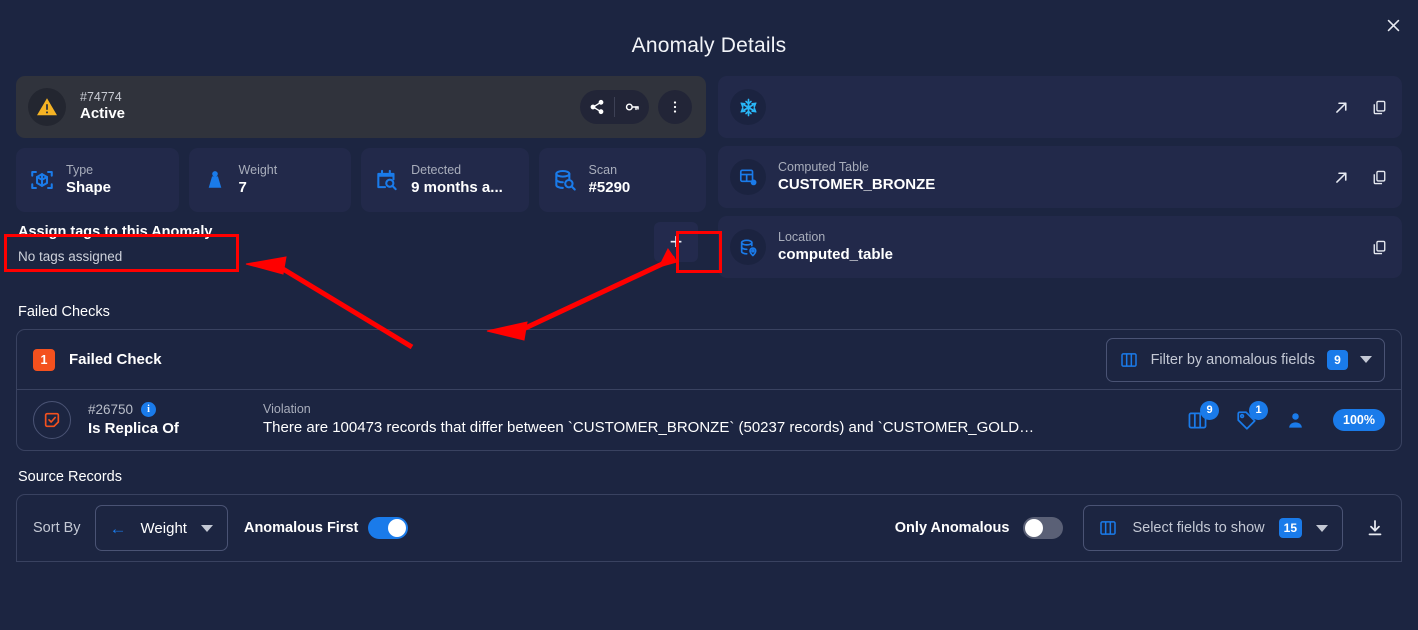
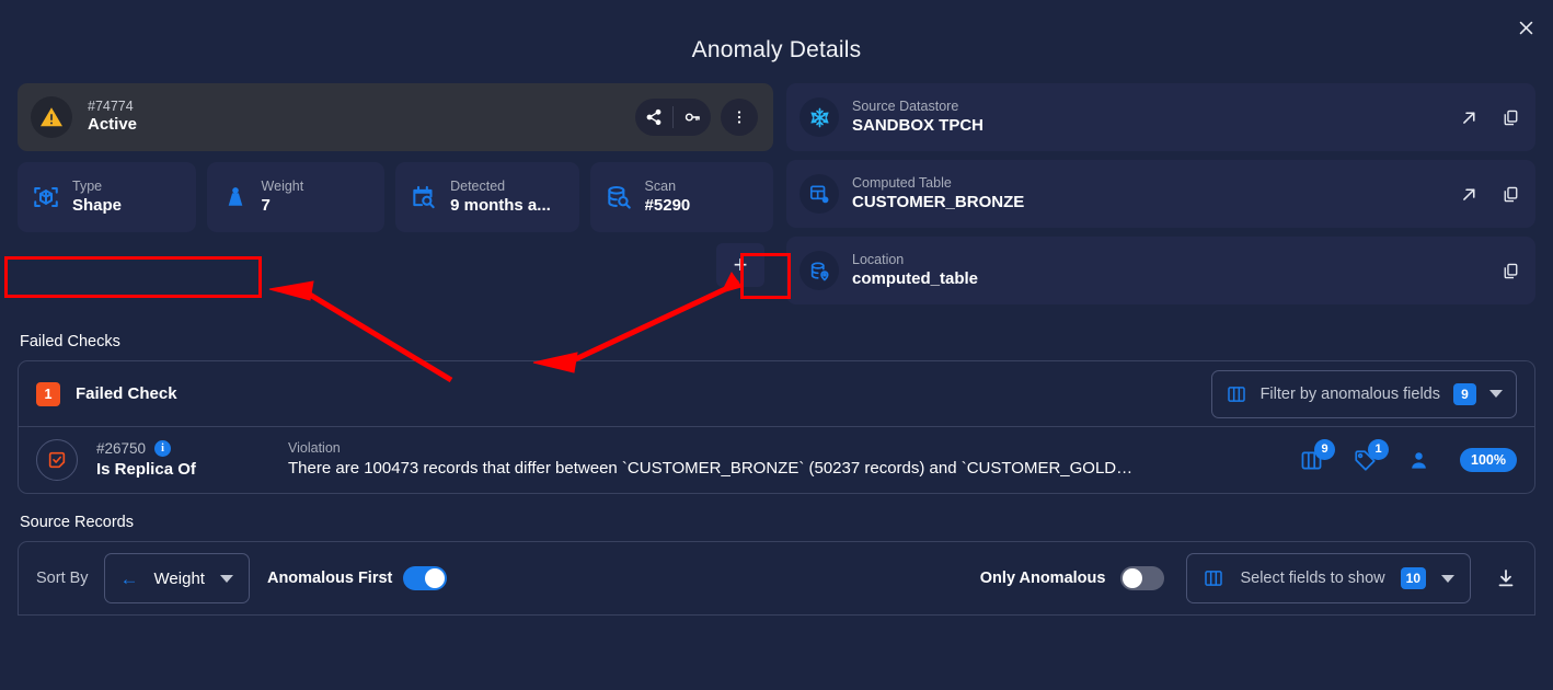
  Anomaly Details
  #74774
  Active
  Type
  Shape
  Weight
  7
  Detected
  9 months a...
  Scan
  #5290
- Assign tags to this Anomaly
- No tags assigned
  +
+ Source Datastore
+ SANDBOX TPCH
  Computed Table
  CUSTOMER_BRONZE
  Location
  computed_table
  Failed Checks
  1
  Failed Check
  Filter by anomalous fields
  9
  #26750
  i
  Is Replica Of
  Violation
  There are 100473 records that differ between `CUSTOMER_BRONZE` (50237 records) and `CUSTOMER_GOLD…
  9
  1
  100%
  Source Records
  Sort By
  ←
  Weight
  Anomalous First
  Only Anomalous
  Select fields to show
- 15
+ 10
